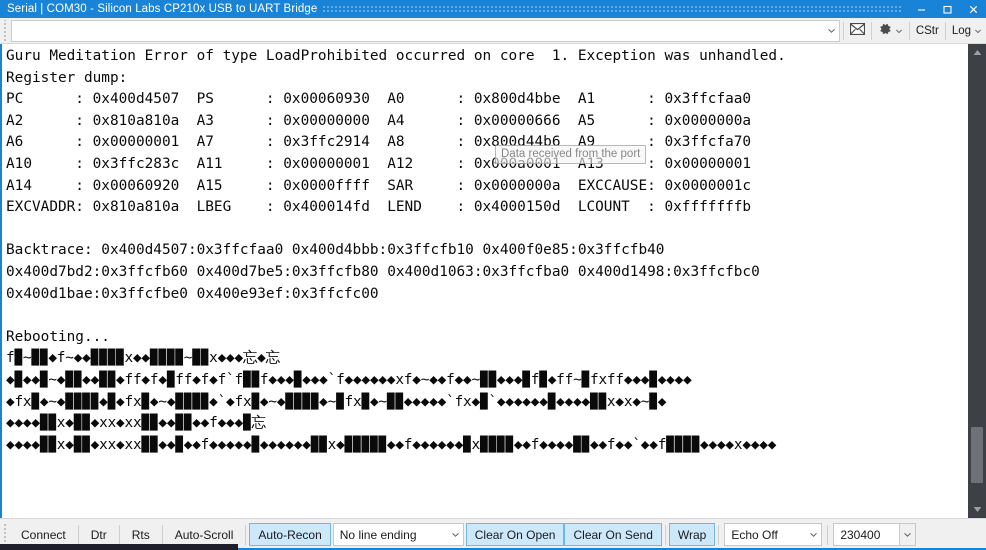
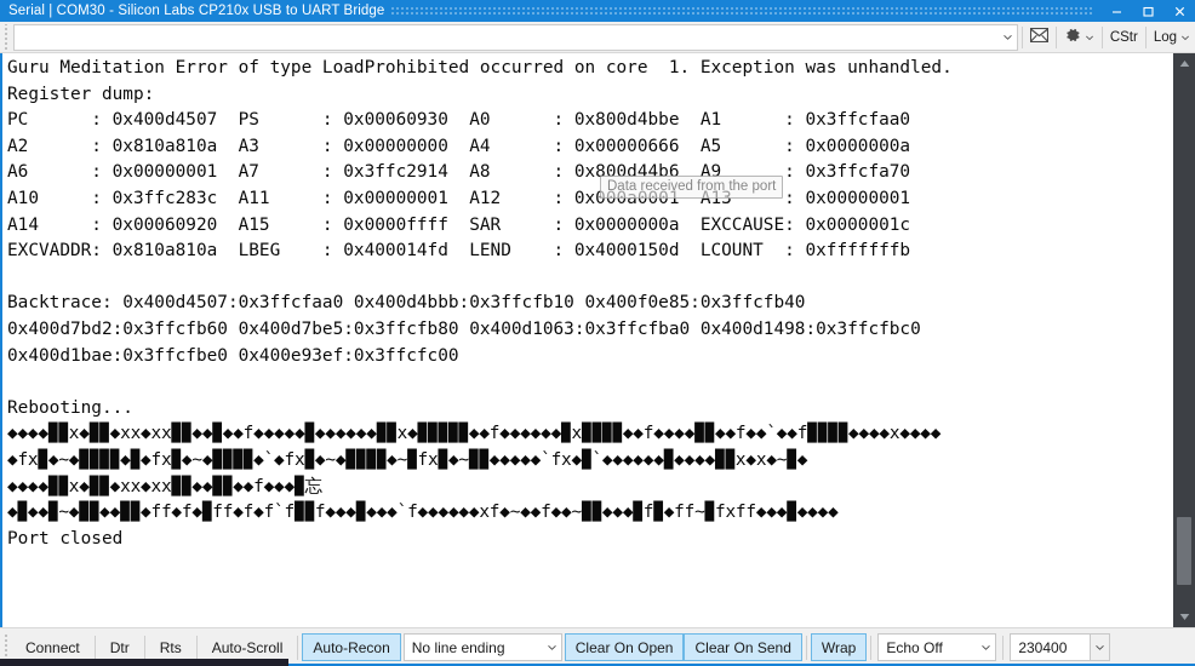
  Serial | COM30 - Silicon Labs CP210x USB to UART Bridge
  CStr
  Log
  Guru Meditation Error of type LoadProhibited occurred on core 1. Exception was unhandled.
  Register dump:
  PC : 0x400d4507 PS : 0x00060930 A0 : 0x800d4bbe A1 : 0x3ffcfaa0
  A2 : 0x810a810a A3 : 0x00000000 A4 : 0x00000666 A5 : 0x0000000a
  A6 : 0x00000001 A7 : 0x3ffc2914 A8 : 0x800d44b6 A9 : 0x3ffcfa70
  A10 : 0x3ffc283c A11 : 0x00000001 A12 : 0x000a0001 A13 : 0x00000001
  A14 : 0x00060920 A15 : 0x0000ffff SAR : 0x0000000a EXCCAUSE: 0x0000001c
  EXCVADDR: 0x810a810a LBEG : 0x400014fd LEND : 0x4000150d LCOUNT : 0xfffffffb
  Backtrace: 0x400d4507:0x3ffcfaa0 0x400d4bbb:0x3ffcfb10 0x400f0e85:0x3ffcfb40
  0x400d7bd2:0x3ffcfb60 0x400d7be5:0x3ffcfb80 0x400d1063:0x3ffcfba0 0x400d1498:0x3ffcfbc0
  0x400d1bae:0x3ffcfbe0 0x400e93ef:0x3ffcfc00
  Rebooting...
- f▉~▉▉◆f~◆◆▉▉▉▉x◆◆▉▉▉▉~▉▉x◆◆◆忘◆忘
- ◆▉◆◆▉~◆▉▉◆◆▉▉◆ff◆f◆▉ff◆f◆f`f▉▉f◆◆◆▉◆◆◆`f◆◆◆◆◆◆xf◆~◆◆f◆◆~▉▉◆◆◆▉f▉◆ff~▉fxff◆◆◆▉◆◆◆◆
+ ◆◆◆◆▉▉x◆▉▉◆xx◆xx▉▉◆◆▉◆◆f◆◆◆◆◆▉◆◆◆◆◆◆▉▉x◆▉▉▉▉▉◆◆f◆◆◆◆◆◆▉x▉▉▉▉◆◆f◆◆◆◆▉▉◆◆f◆◆`◆◆f▉▉▉▉◆◆◆◆x◆◆◆◆
  ◆fx▉◆~◆▉▉▉▉◆▉◆fx▉◆~◆▉▉▉▉◆`◆fx▉◆~◆▉▉▉▉◆~▉fx▉◆~▉▉◆◆◆◆◆`fx◆▉`◆◆◆◆◆◆▉◆◆◆◆▉▉x◆x◆~▉◆
  ◆◆◆◆▉▉x◆▉▉◆xx◆xx▉▉◆◆▉▉◆◆f◆◆◆▉忘
- ◆◆◆◆▉▉x◆▉▉◆xx◆xx▉▉◆◆▉◆◆f◆◆◆◆◆▉◆◆◆◆◆◆▉▉x◆▉▉▉▉▉◆◆f◆◆◆◆◆◆▉x▉▉▉▉◆◆f◆◆◆◆▉▉◆◆f◆◆`◆◆f▉▉▉▉◆◆◆◆x◆◆◆◆
+ ◆▉◆◆▉~◆▉▉◆◆▉▉◆ff◆f◆▉ff◆f◆f`f▉▉f◆◆◆▉◆◆◆`f◆◆◆◆◆◆xf◆~◆◆f◆◆~▉▉◆◆◆▉f▉◆ff~▉fxff◆◆◆▉◆◆◆◆
+ Port closed
  Data received from the port
  Connect
  Dtr
  Rts
  Auto-Scroll
  Auto-Recon
  No line ending
  Clear On Open
  Clear On Send
  Wrap
  Echo Off
  230400
